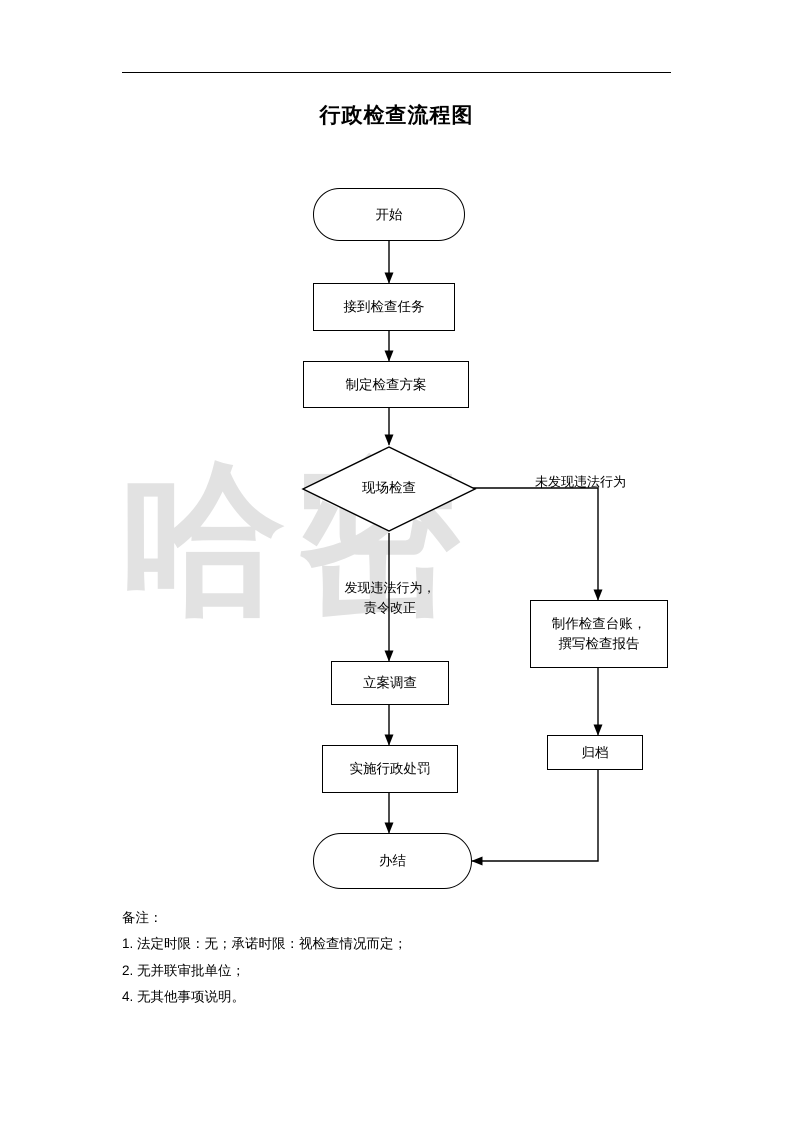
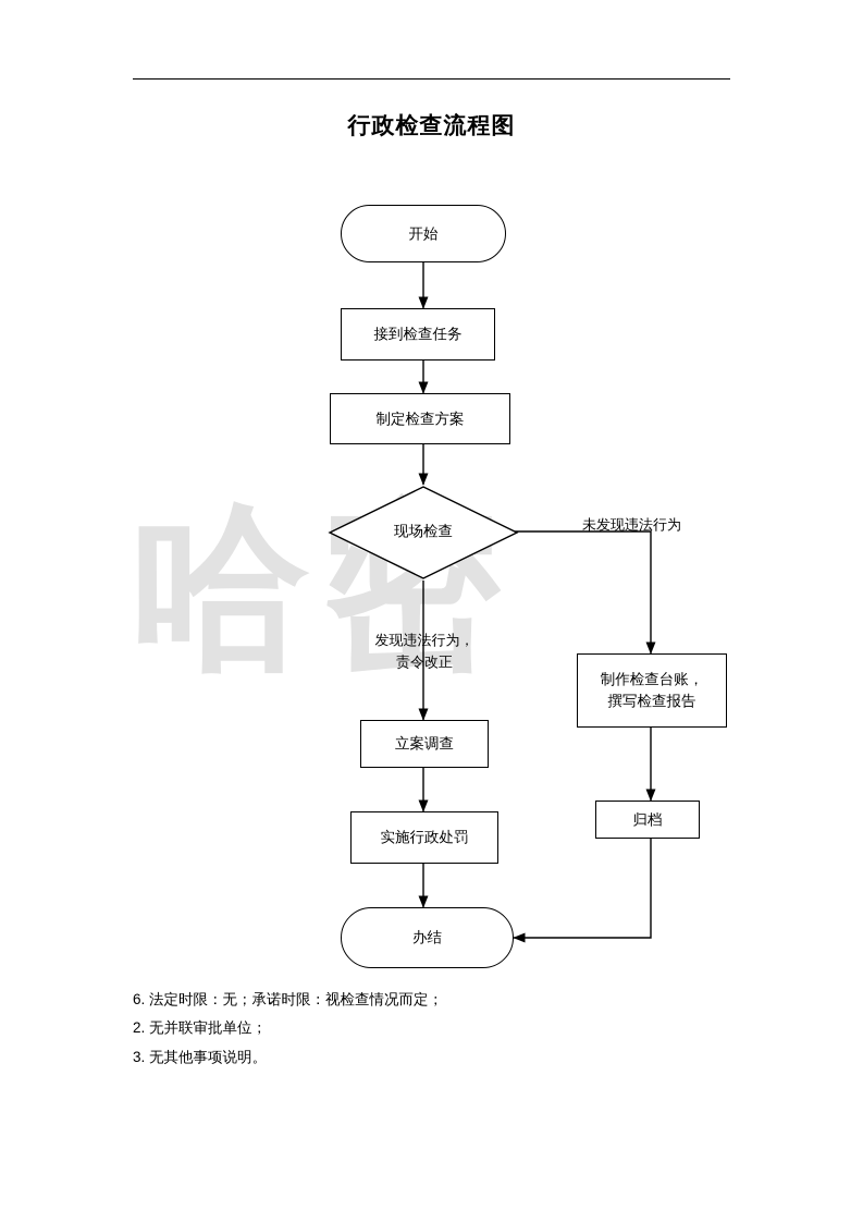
  行政检查流程图
  哈密
  开始
  接到检查任务
  制定检查方案
  现场检查
  未发现违法行为
  发现违法行为，
  责令改正
  制作检查台账，
  撰写检查报告
  立案调查
  实施行政处罚
  归档
  办结
- 备注：
- 1. 法定时限：无；承诺时限：视检查情况而定；
+ 6. 法定时限：无；承诺时限：视检查情况而定；
  2. 无并联审批单位；
- 4. 无其他事项说明。
+ 3. 无其他事项说明。
